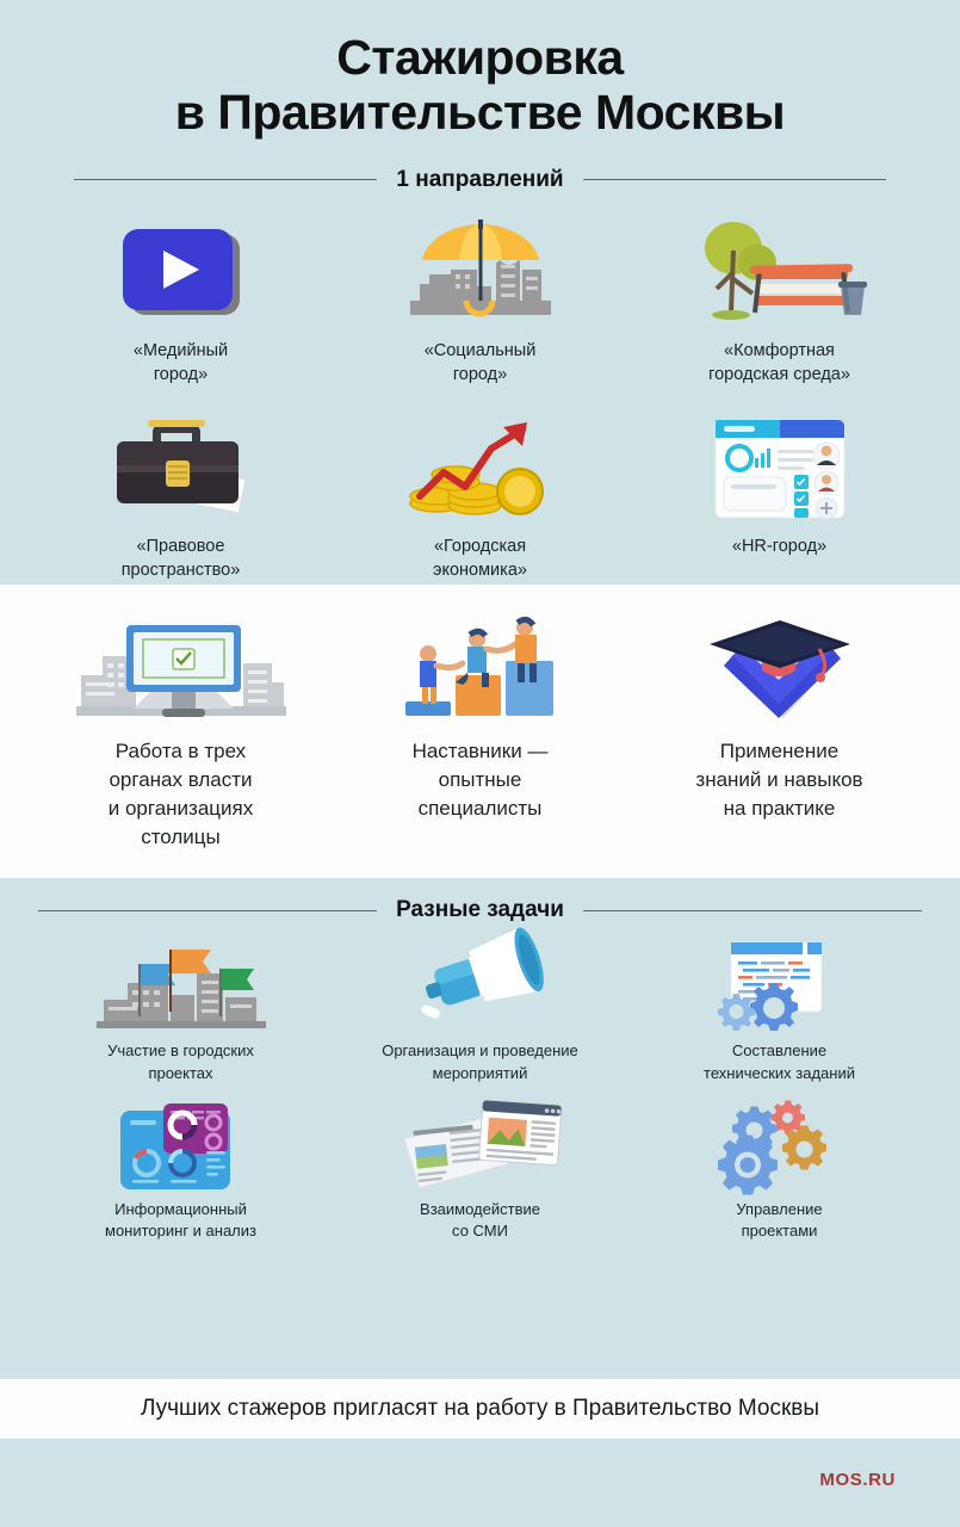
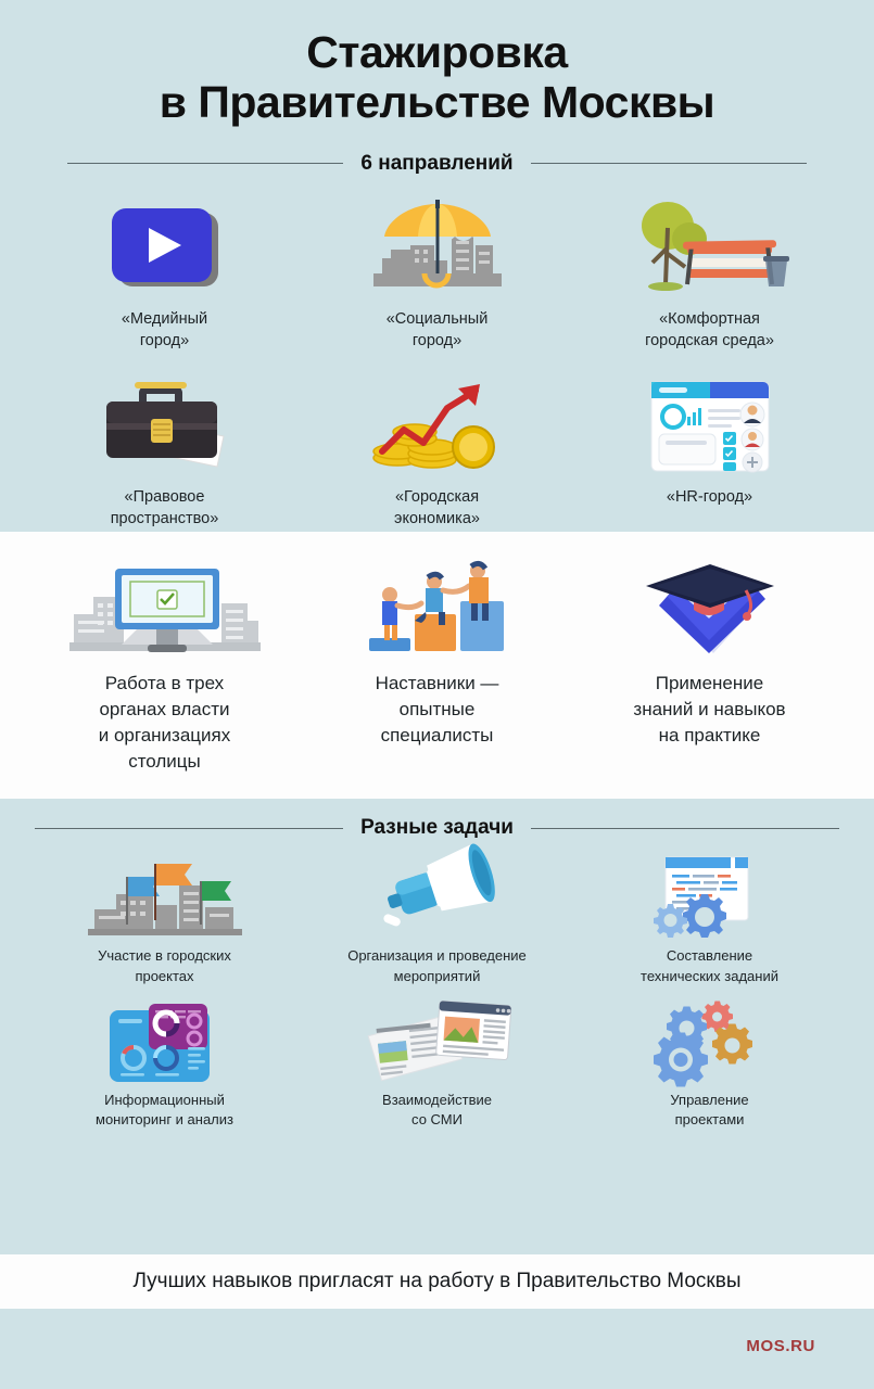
  Стажировка
  в Правительстве Москвы
- 1 направлений
+ 6 направлений
  «Медийный
  город»
  «Социальный
  город»
  «Комфортная
  городская среда»
  «Правовое
  пространство»
  «Городская
  экономика»
  «HR-город»
  Работа в трех
  органах власти
  и организациях
  столицы
  Наставники —
  опытные
  специалисты
  Применение
  знаний и навыков
  на практике
  Разные задачи
  Участие в городских
  проектах
  Организация и проведение
  мероприятий
  Составление
  технических заданий
  Информационный
  мониторинг и анализ
  Взаимодействие
  со СМИ
  Управление
  проектами
- Лучших стажеров пригласят на работу в Правительство Москвы
+ Лучших навыков пригласят на работу в Правительство Москвы
  MOS.RU
